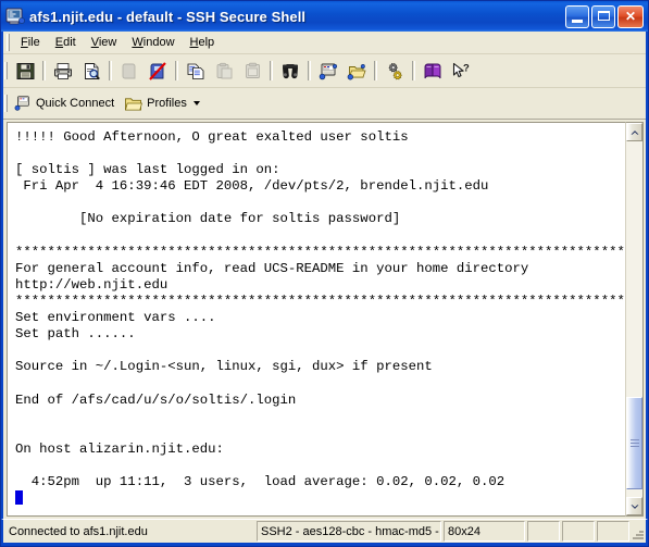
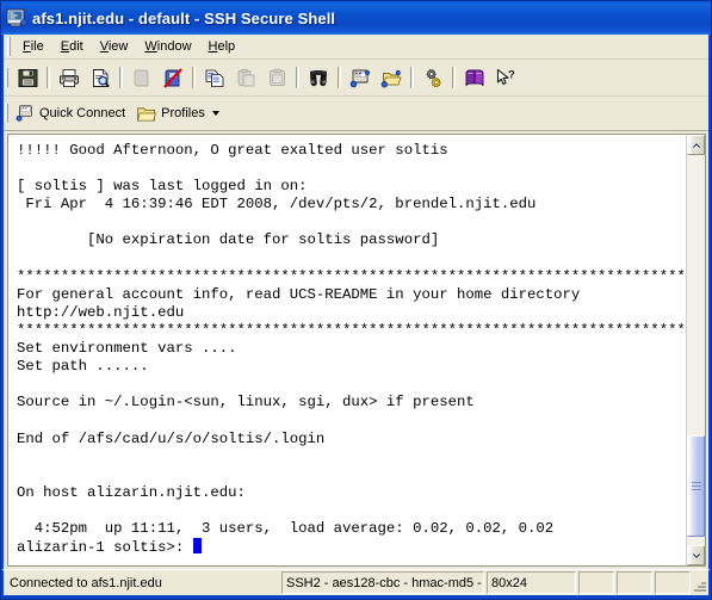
  afs1.njit.edu - default - SSH Secure Shell
- ✕
  File
  Edit
  View
  Window
  Help
  ?
  Quick Connect
  Profiles
  !!!!! Good Afternoon, O great exalted user soltis
  [ soltis ] was last logged in on:
  Fri Apr 4 16:39:46 EDT 2008, /dev/pts/2, brendel.njit.edu
  [No expiration date for soltis password]
  ****************************************************************************
  For general account info, read UCS-README in your home directory
  http://web.njit.edu
  ****************************************************************************
  Set environment vars ....
  Set path ......
  Source in ~/.Login-<sun, linux, sgi, dux> if present
  End of /afs/cad/u/s/o/soltis/.login
  On host alizarin.njit.edu:
  4:52pm up 11:11, 3 users, load average: 0.02, 0.02, 0.02
+ alizarin-1 soltis>:
  Connected to afs1.njit.edu
  SSH2 - aes128-cbc - hmac-md5 -
  80x24
